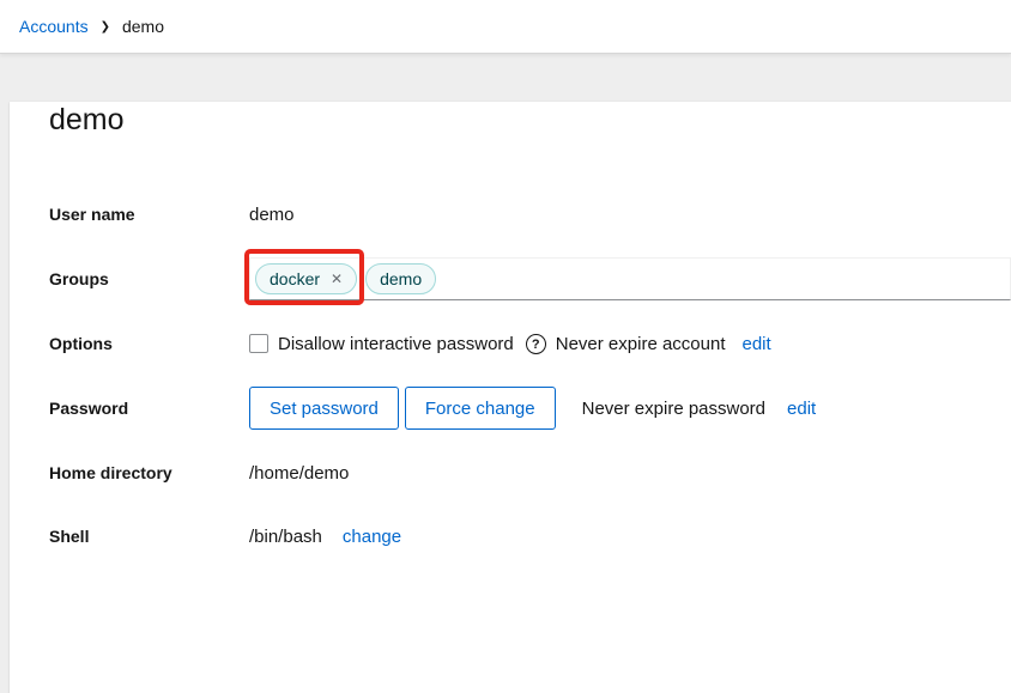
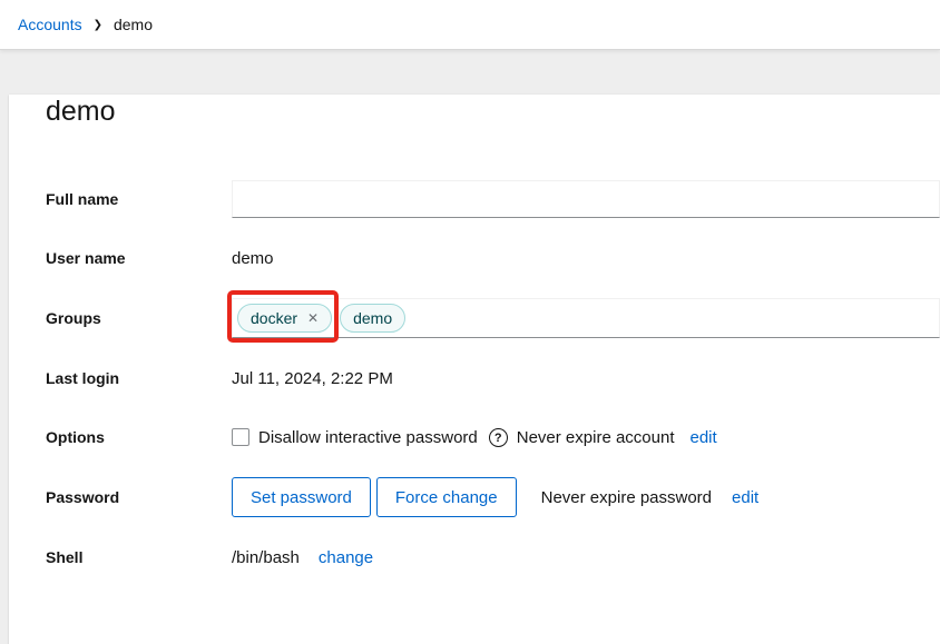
  Accounts
  ❯
  demo
  demo
+ Full name
  User name
  demo
  Groups
  docker
  ✕
  demo
+ Last login
+ Jul 11, 2024, 2:22 PM
  Options
  Disallow interactive password
  ?
  Never expire account
  edit
  Password
  Set password
  Force change
  Never expire password
  edit
- Home directory
- /home/demo
  Shell
  /bin/bash
  change
